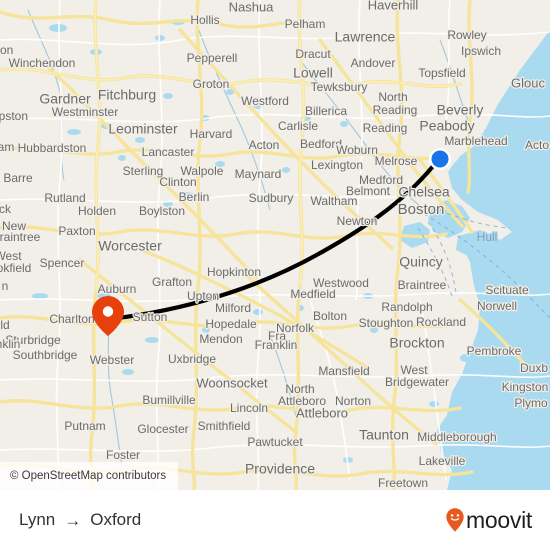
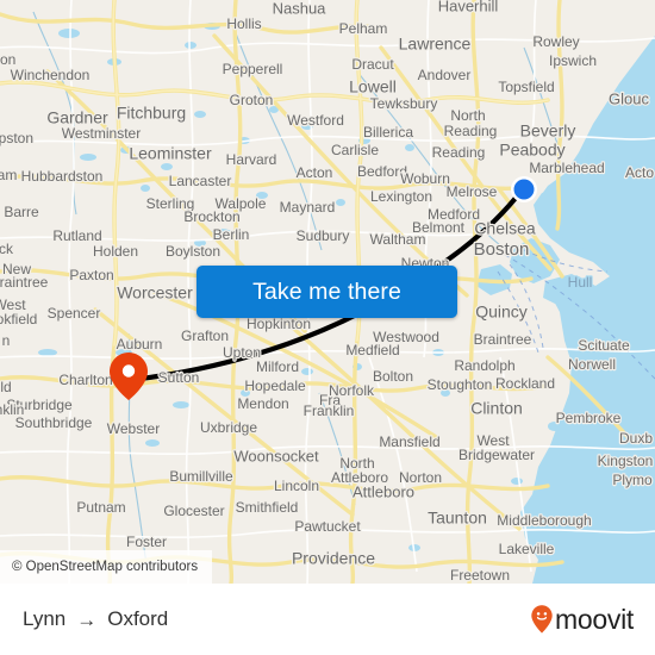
  Nashua
  Haverhill
  Hollis
  Pelham
  Lawrence
  Rowley
  Pepperell
  Dracut
  Ipswich
  Winchendon
  Lowell
  Andover
  Topsfield
  Groton
  Tewksbury
  Gardner
  Fitchburg
  Westford
  North
  Reading
  Beverly
  Glouc
  Westminster
  Billerica
  Peabody
  pston
  Leominster
  Harvard
  Carlisle
  Reading
  Marblehead
  am
  Hubbardston
  Lancaster
  Acton
  Bedford
  Woburn
  Acto
  Barre
  Sterling
  Walpole
  Lexington
  Melrose
- Clinton
+ Brockton
  Maynard
  Medford
  Rutland
  Berlin
  Belmont
  Chelsea
  Sudbury
  Waltham
  Boston
  Holden
  Boylston
  ck
  Newton
  Hull
  New
  raintree
  Paxton
  Worcester
  Spencer
  est
  okfield
  Hopkinton
  Quincy
  Grafton
  Westwood
  Braintree
  n
  Auburn
  Upton
  Medfield
  Scituate
  Milford
  Randolph
  Norwell
  Charlton
  Sutton
  Bolton
  Stoughton
  Rockland
  ld
  Hopedale
  Norfolk
  Sturbridge
  Mendon
  Fra
- Brockton
+ Clinton
  Southbridge
  Webster
  Uxbridge
  Franklin
  Pembroke
  klin
  Mansfield
  West
  Bridgewater
  Duxb
  Woonsocket
  Bumillville
  Lincoln
  North
  Attleboro
  Norton
  Kingston
  Putnam
  Glocester
  Smithfield
  Attleboro
  Plymo
  Taunton
  Middleborough
  Pawtucket
  Foster
  Lakeville
  Providence
  Freetown
  © OpenStreetMap contributors
+ Take me there
  Lynn
  →
  Oxford
  moovit
